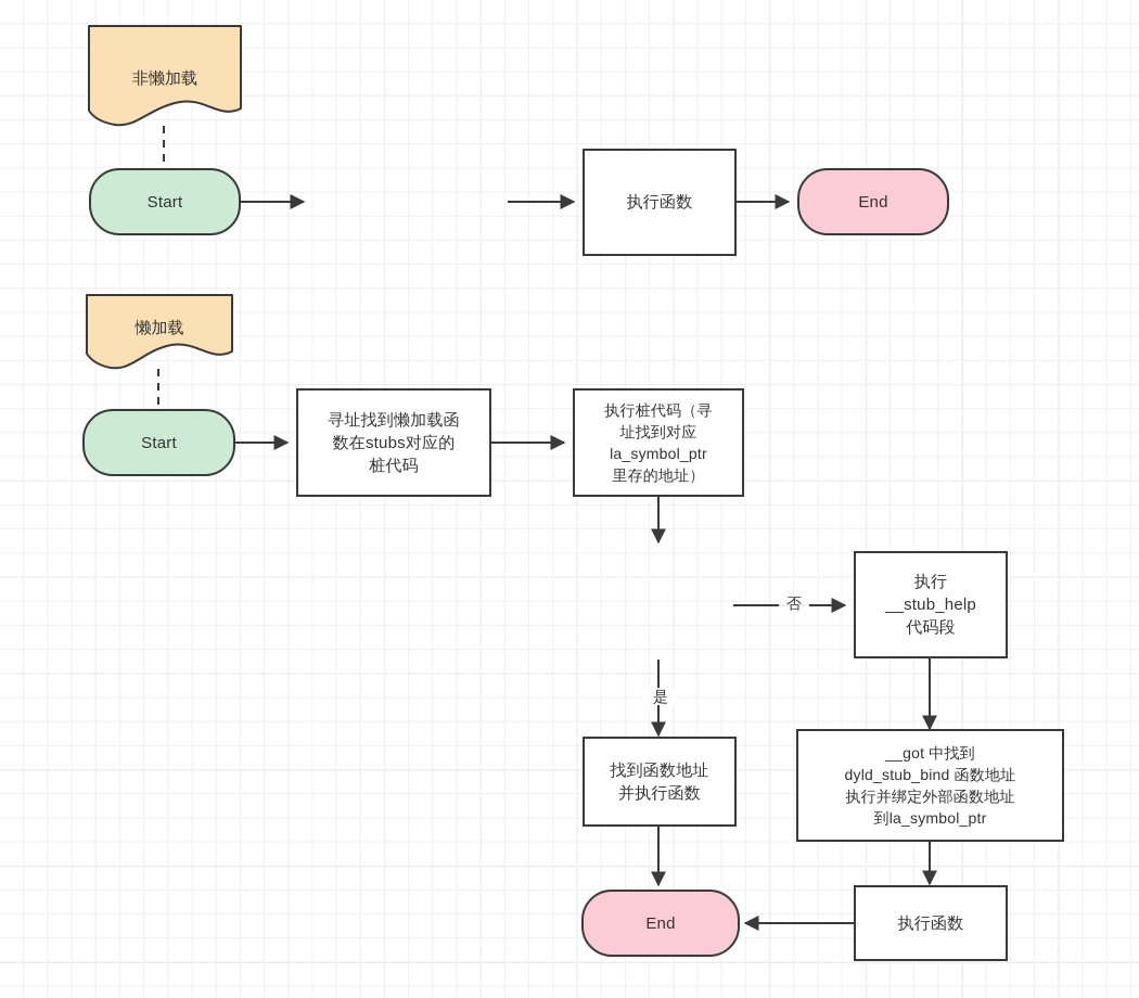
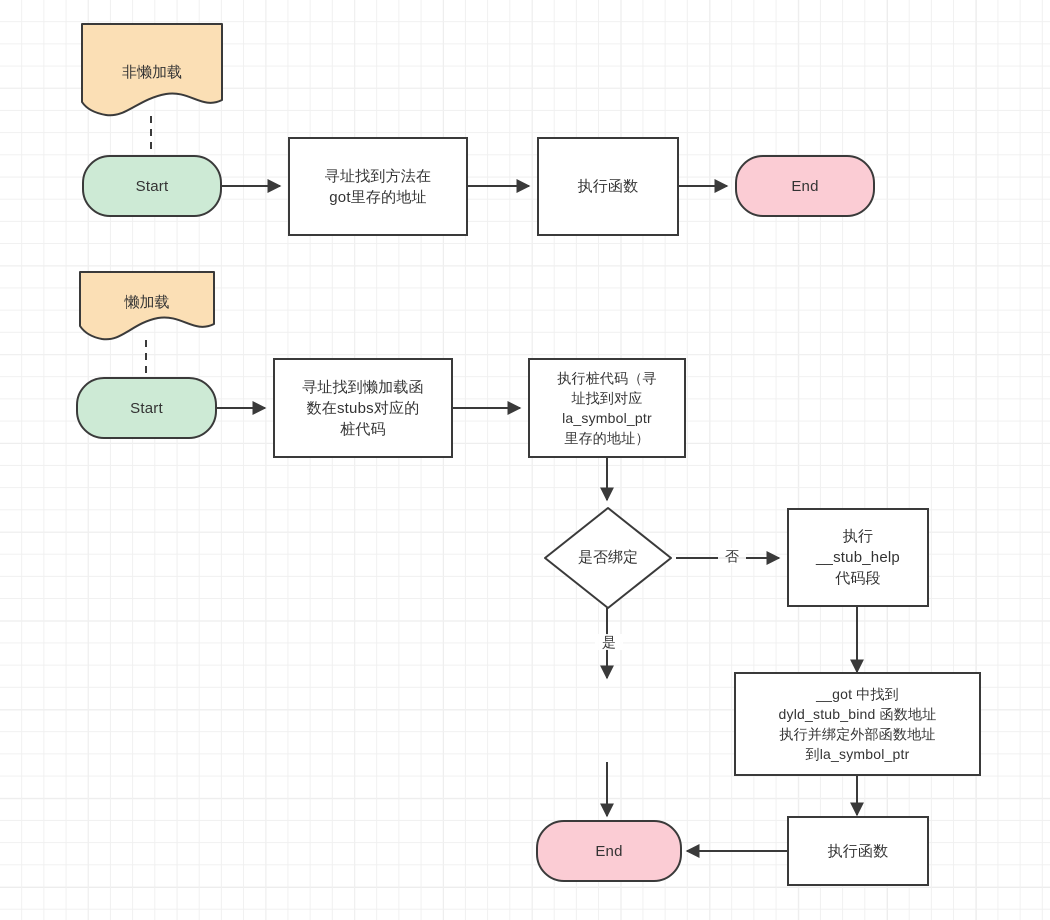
  非懒加载
  懒加载
  Start
+ 寻址找到方法在
+ got里存的地址
  执行函数
  End
  Start
  寻址找到懒加载函
  数在stubs对应的
  桩代码
  执行桩代码（寻
  址找到对应
  la_symbol_ptr
  里存的地址）
+ 是否绑定
  否
  是
  执行
  __stub_help
  代码段
  __got 中找到
  dyld_stub_bind 函数地址
  执行并绑定外部函数地址
  到la_symbol_ptr
  执行函数
- 找到函数地址
- 并执行函数
  End
